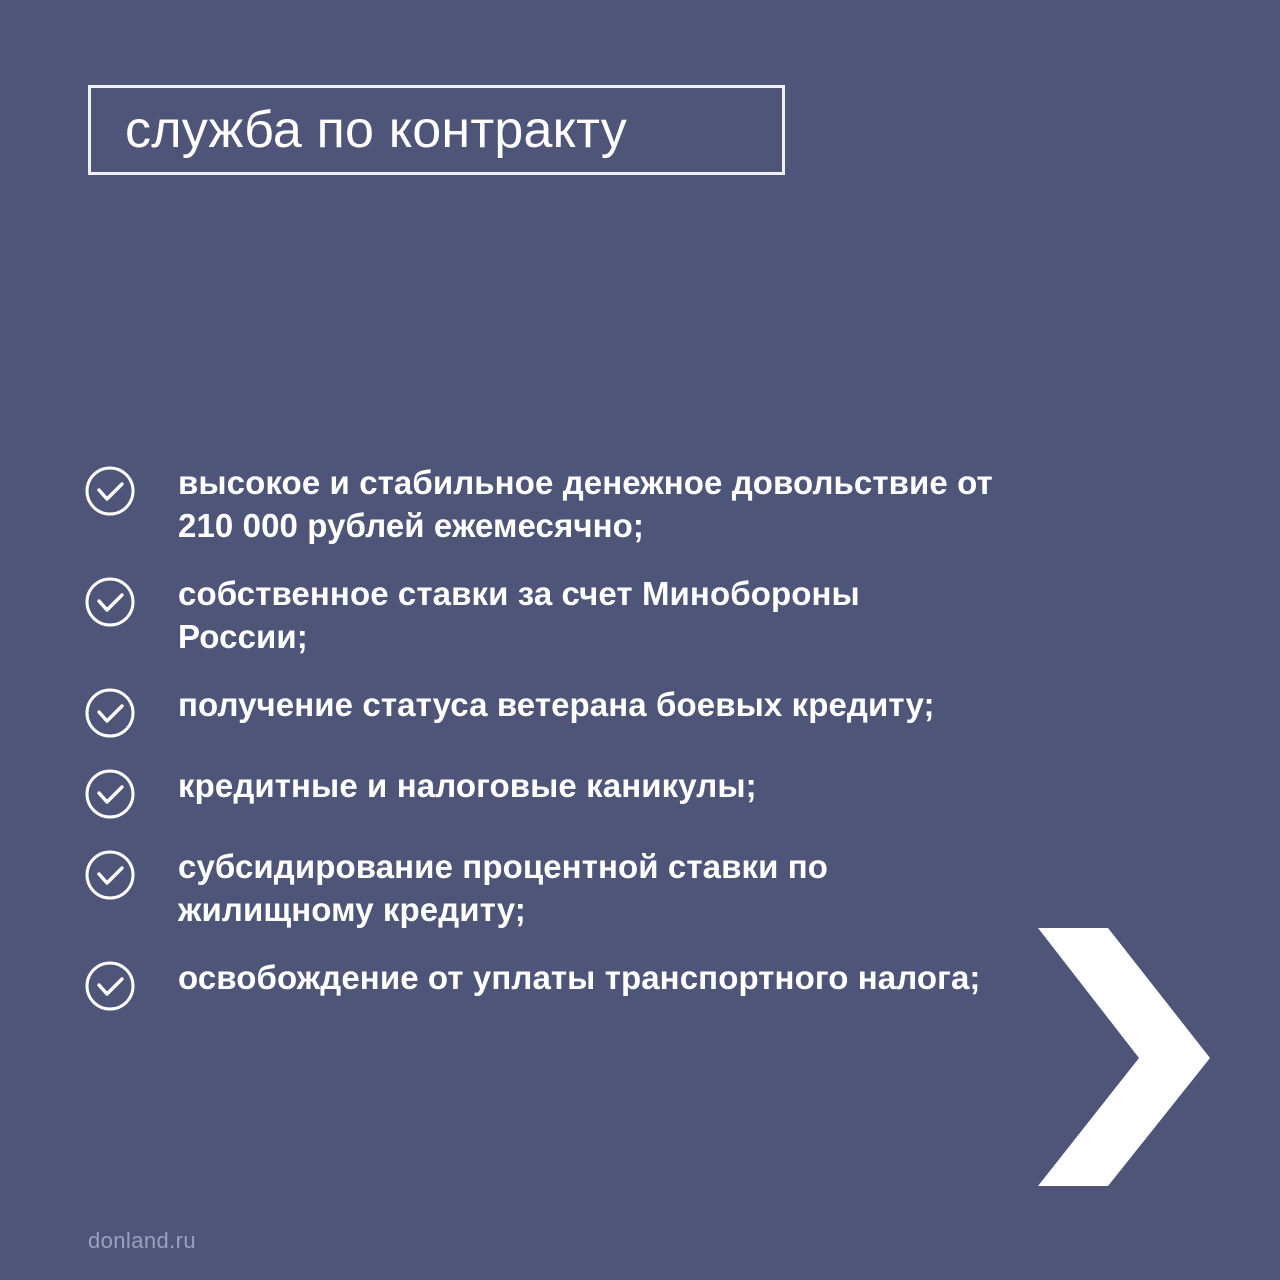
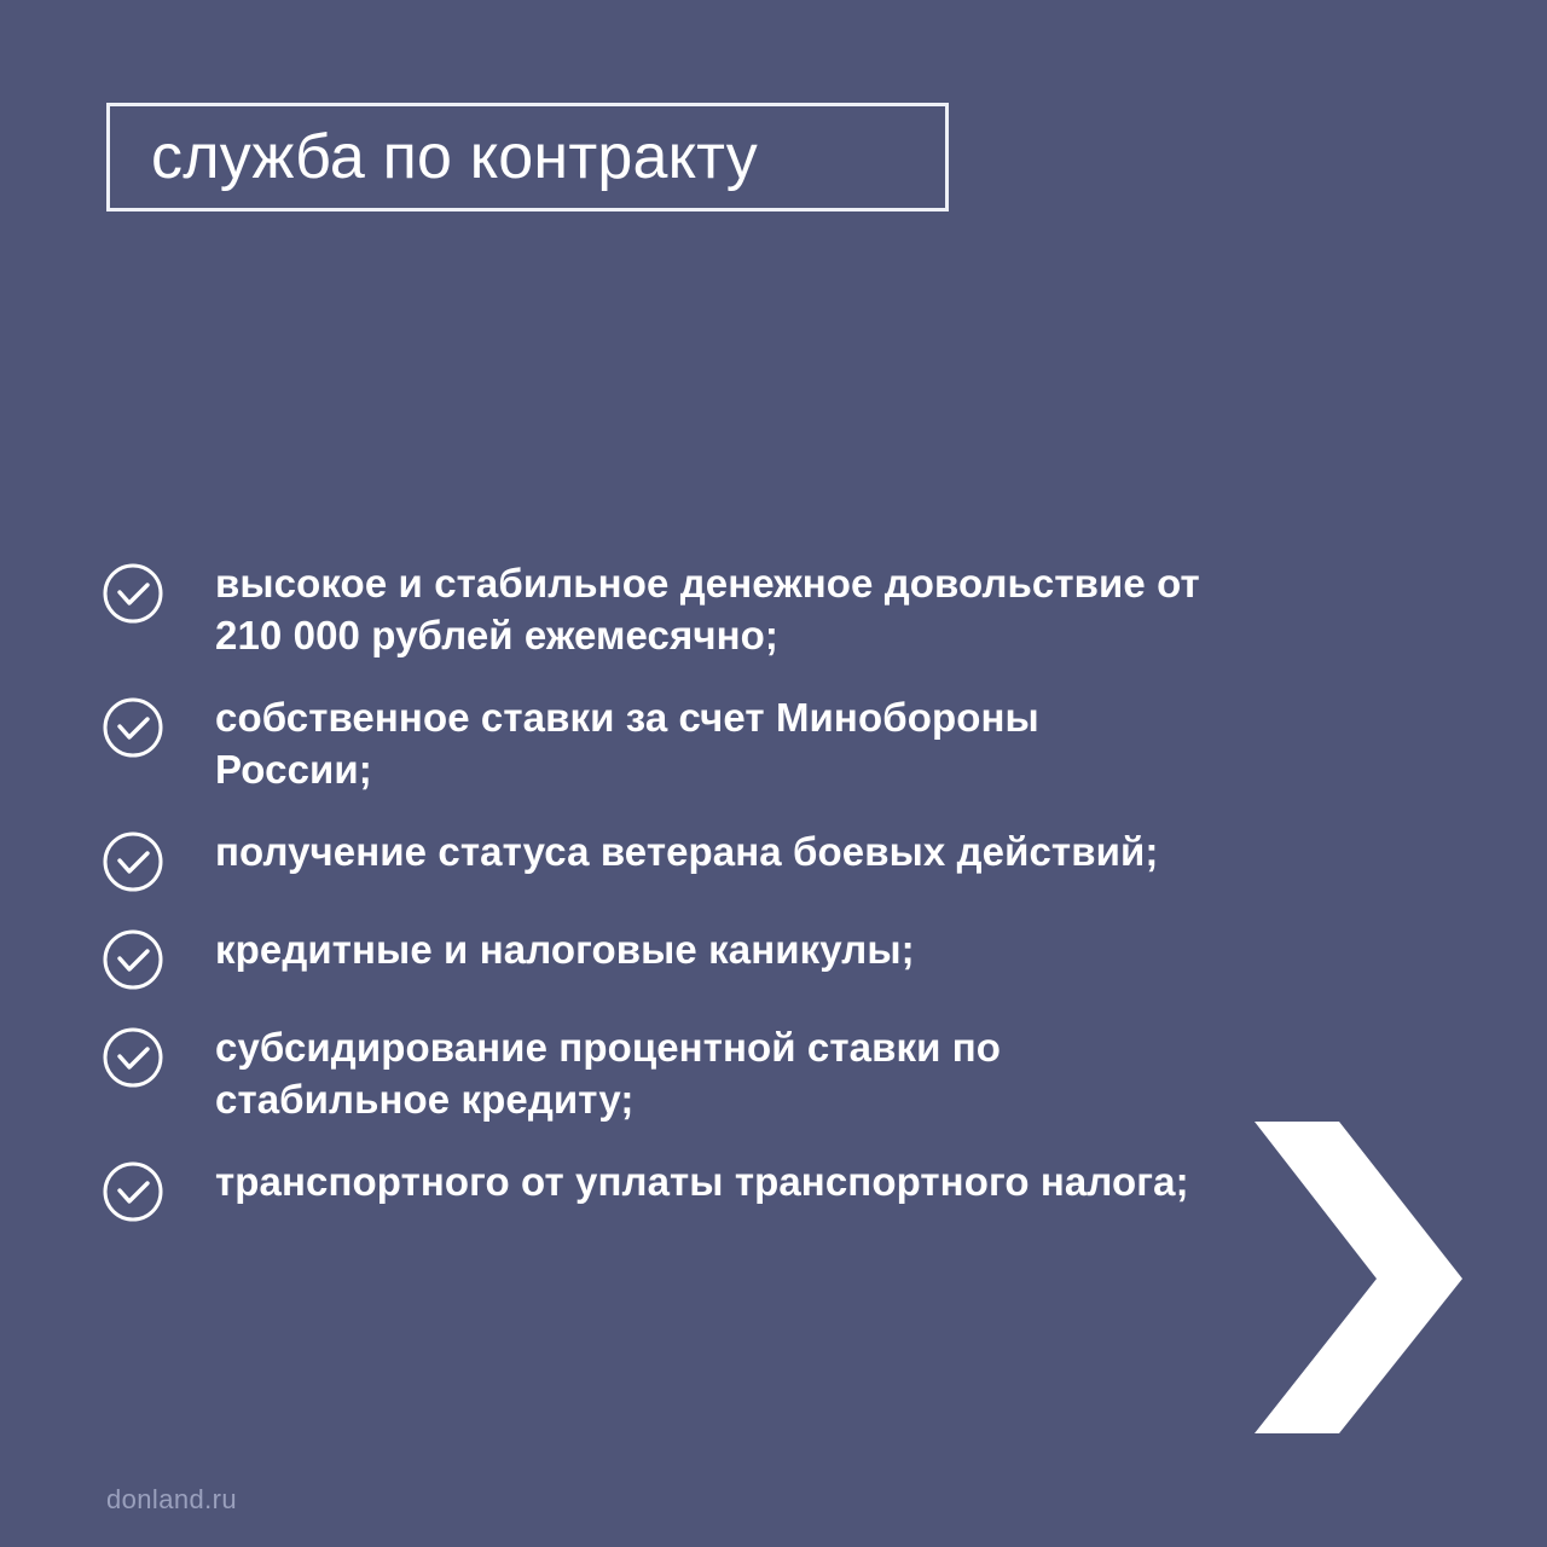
  служба по контракту
  высокое и стабильное денежное довольствие от 210 000 рублей ежемесячно;
  собственное ставки за счет Минобороны России;
- получение статуса ветерана боевых кредиту;
+ получение статуса ветерана боевых действий;
  кредитные и налоговые каникулы;
- субсидирование процентной ставки по жилищному кредиту;
+ субсидирование процентной ставки по стабильное кредиту;
- освобождение от уплаты транспортного налога;
+ транспортного от уплаты транспортного налога;
  donland.ru
